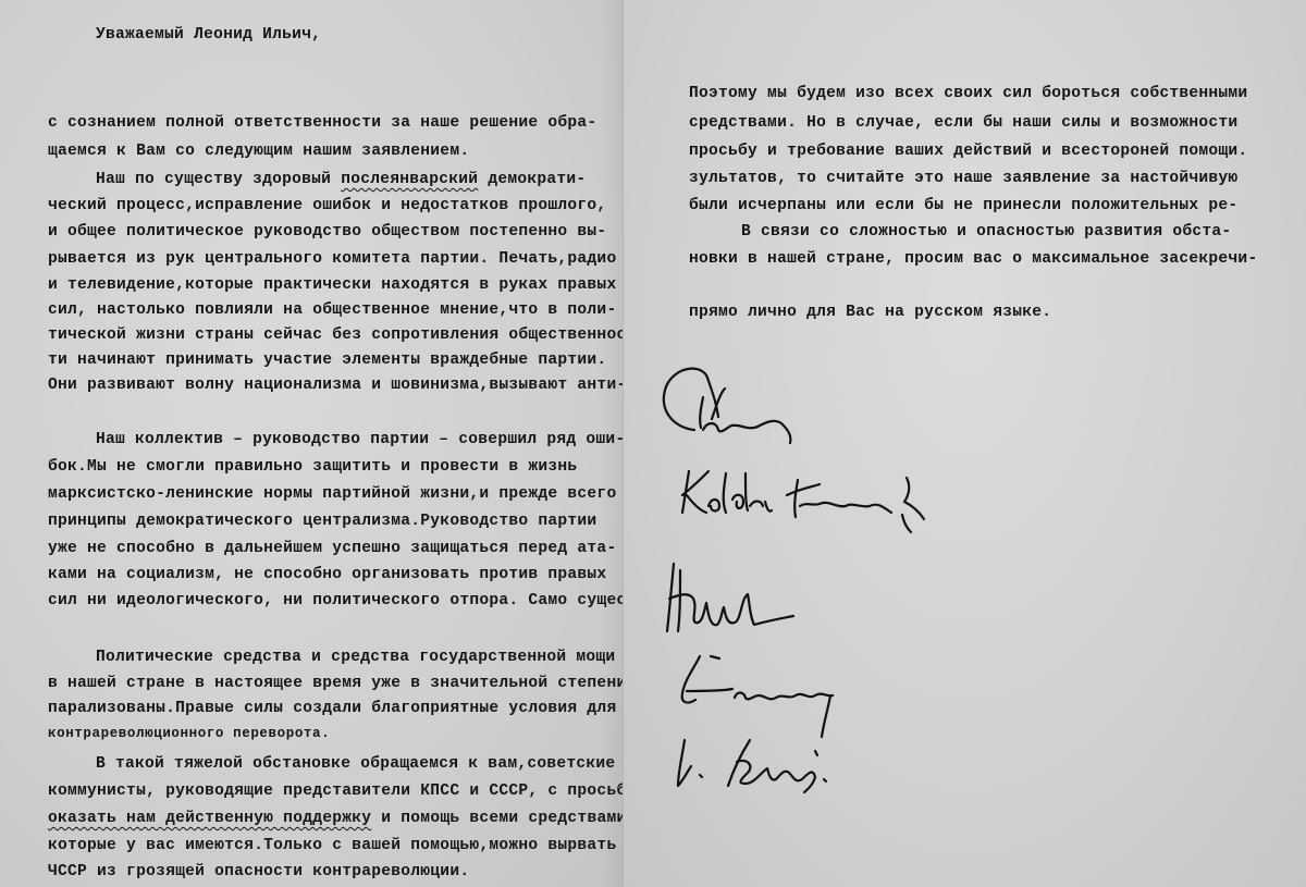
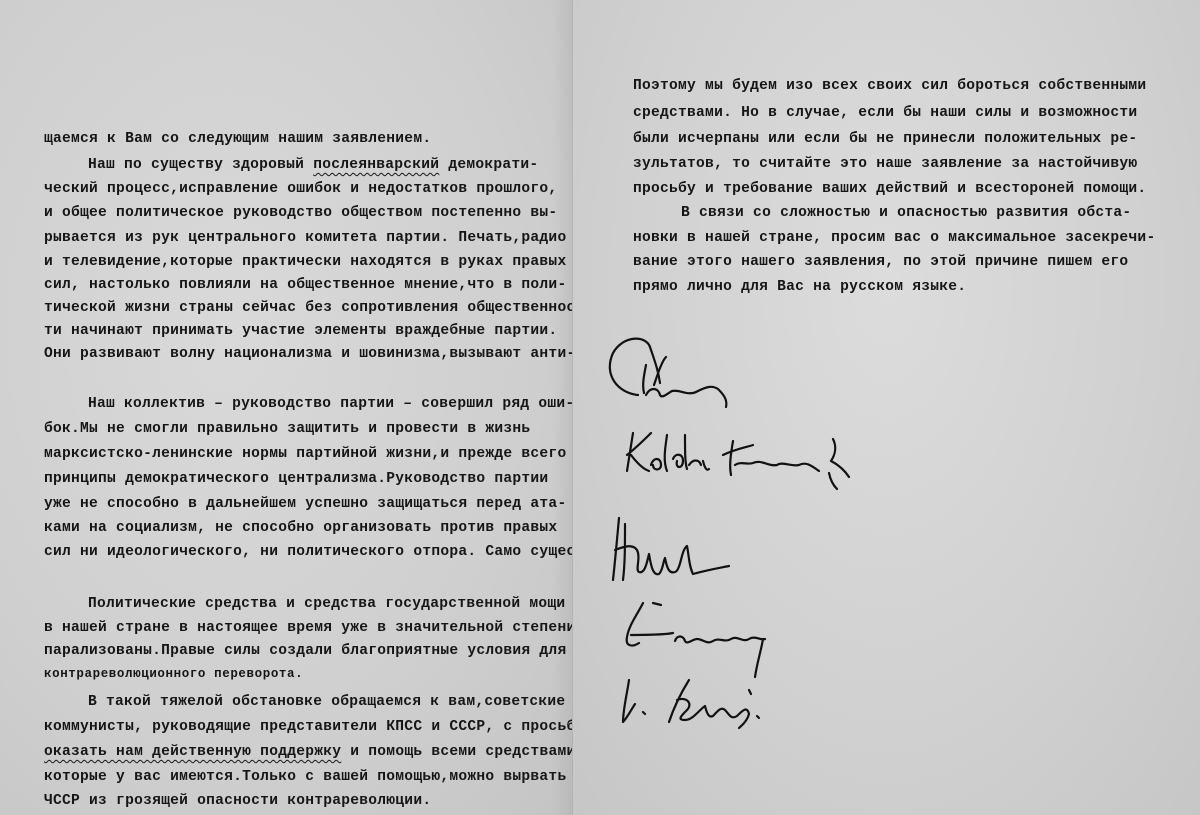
- Уважаемый Леонид Ильич,
- с сознанием полной ответственности за наше решение обра-
  щаемся к Вам со следующим нашим заявлением.
  Наш по существу здоровый послеянварский демократи-
  ческий процесс,исправление ошибок и недостатков прошлого
  и общее политическое руководство обществом постепенно вы
  рывается из рук центрального комитета партии. Печать,рад
  и телевидение,которые практически находятся в руках прав
  сил, настолько повлияли на общественное мнение,что в пол
  тической жизни страны сейчас без сопротивления обществен
  ти начинают принимать участие элементы враждебные партии
  Они развивают волну национализма и шовинизма,вызывают ан
  Наш коллектив – руководство партии – совершил ряд о
  бок.Мы не смогли правильно защитить и провести в жизнь
  марксистско-ленинские нормы партийной жизни,и прежде все
  принципы демократического централизма.Руководство партии
  уже не способно в дальнейшем успешно защищаться перед ат
  ками на социализм, не способно организовать против правы
  сил ни идеологического, ни политического отпора. Само су
  Политические средства и средства государственной мо
  в нашей стране в настоящее время уже в значительной степ
  парализованы.Правые силы создали благоприятные условия д
  контрареволюционного переворота.
  В такой тяжелой обстановке обращаемся к вам,советск
  коммунисты, руководящие представители КПСС и СССР, с про
  оказать нам действенную поддержку и помощь всеми средств
  которые у вас имеются.Только с вашей помощью,можно вырва
  ЧССР из грозящей опасности контрареволюции.
  Поэтому мы будем изо всех своих сил бороться собственными
  средствами. Но в случае, если бы наши силы и возможности
- просьбу и требование ваших действий и всестороней помощи.
+ были исчерпаны или если бы не принесли положительных ре-
  зультатов, то считайте это наше заявление за настойчивую
- были исчерпаны или если бы не принесли положительных ре-
+ просьбу и требование ваших действий и всестороней помощи.
  В связи со сложностью и опасностью развития обста-
  новки в нашей стране, просим вас о максимальное засекречи-
+ вание этого нашего заявления, по этой причине пишем его
  прямо лично для Вас на русском языке.
